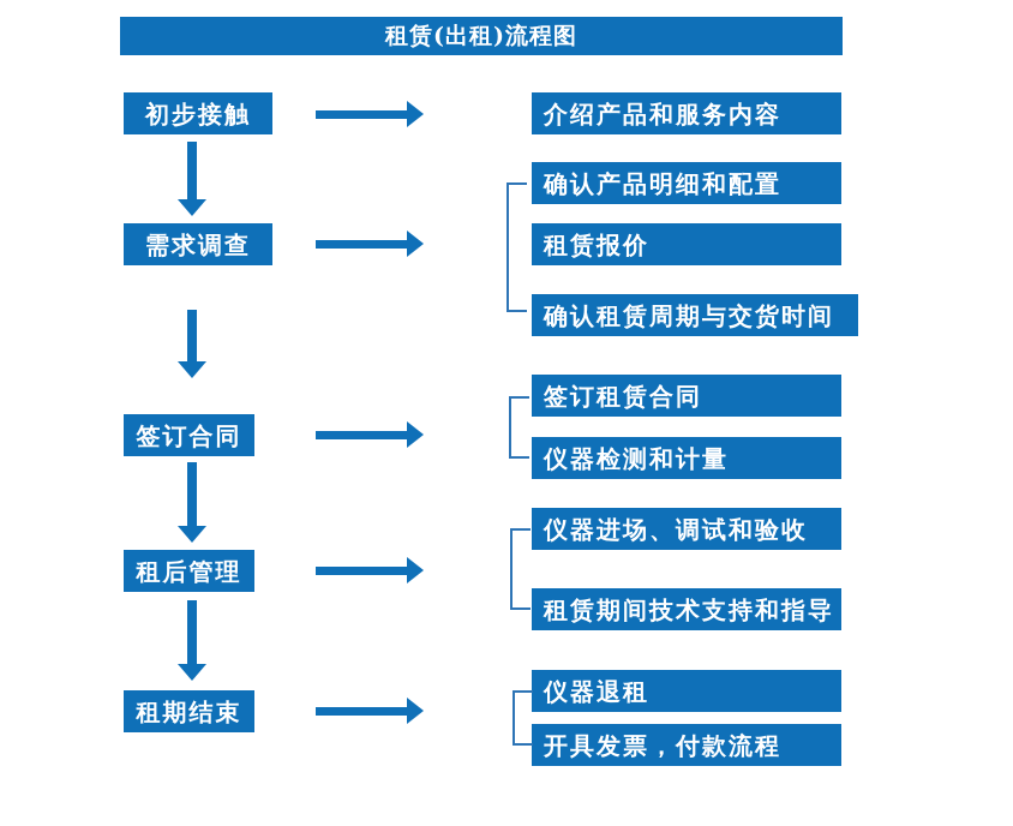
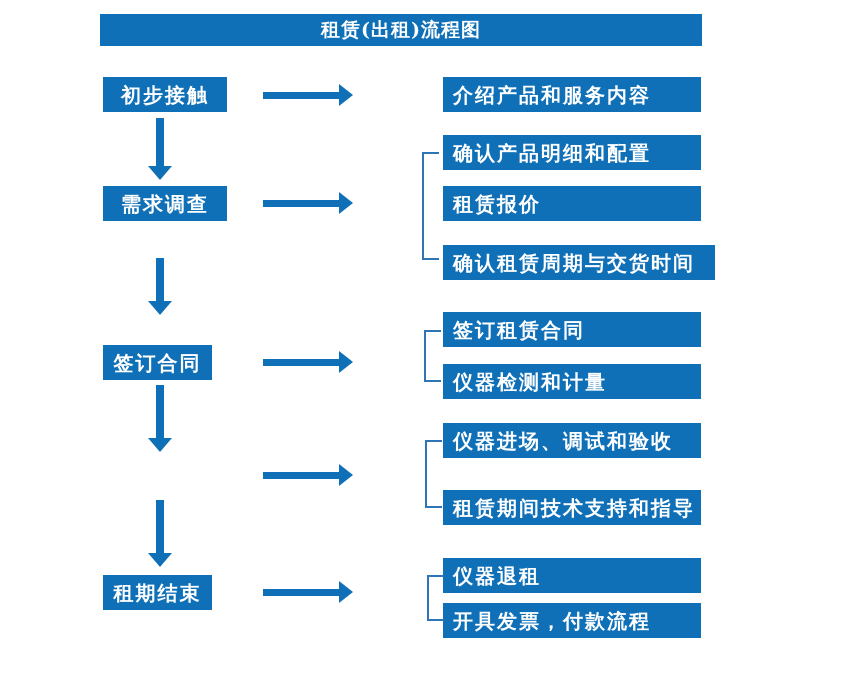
  租赁(出租)流程图
  初步接触
  需求调查
  签订合同
- 租后管理
  租期结束
  介绍产品和服务内容
  确认产品明细和配置
  租赁报价
  确认租赁周期与交货时间
  签订租赁合同
  仪器检测和计量
  仪器进场、调试和验收
  租赁期间技术支持和指导
  仪器退租
  开具发票，付款流程
